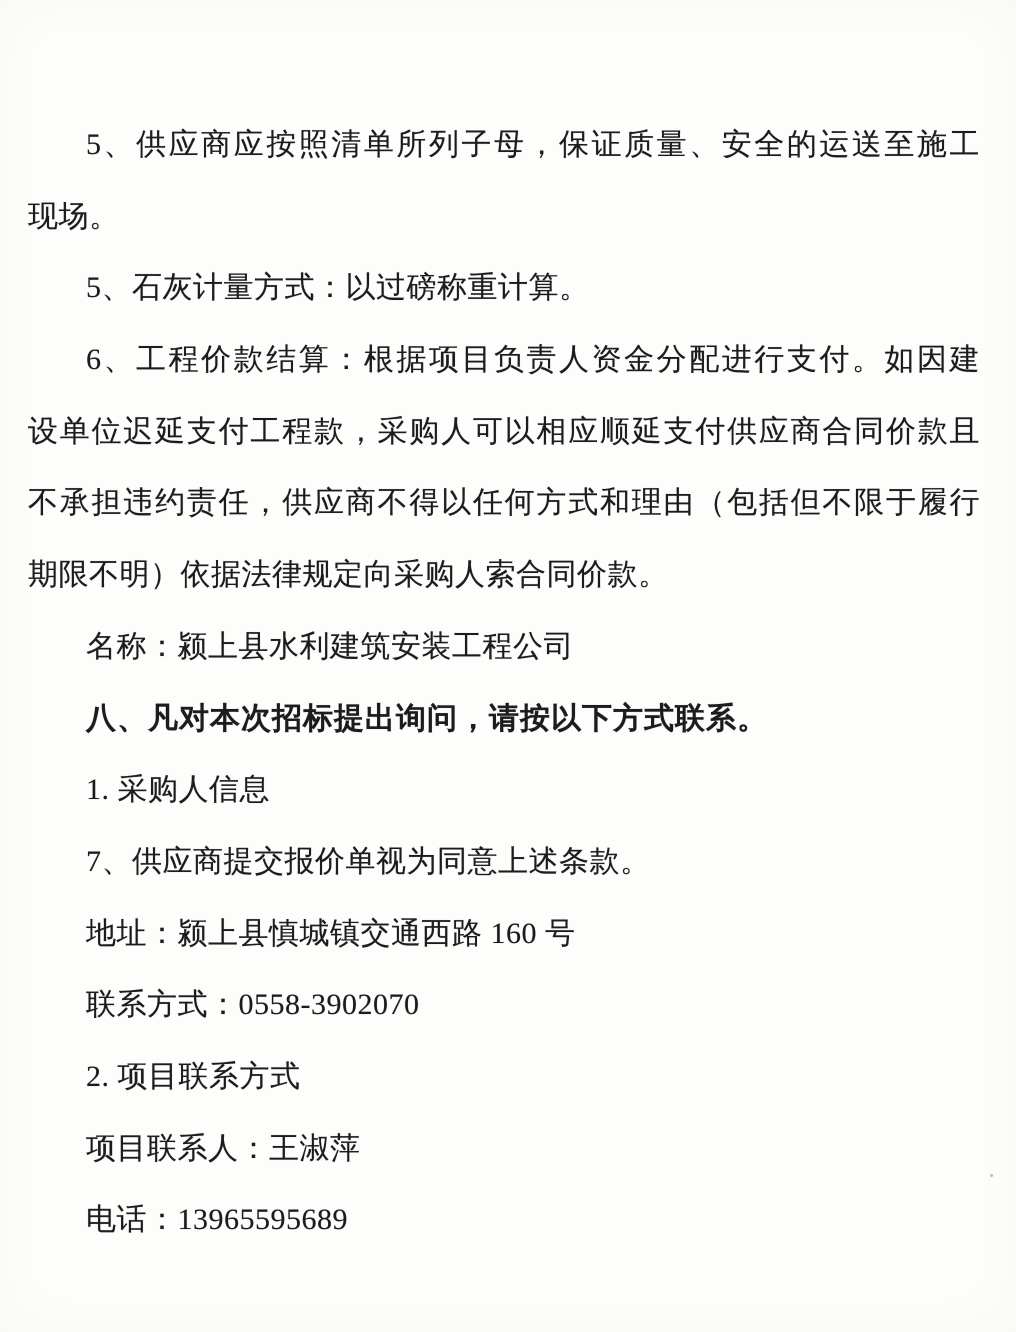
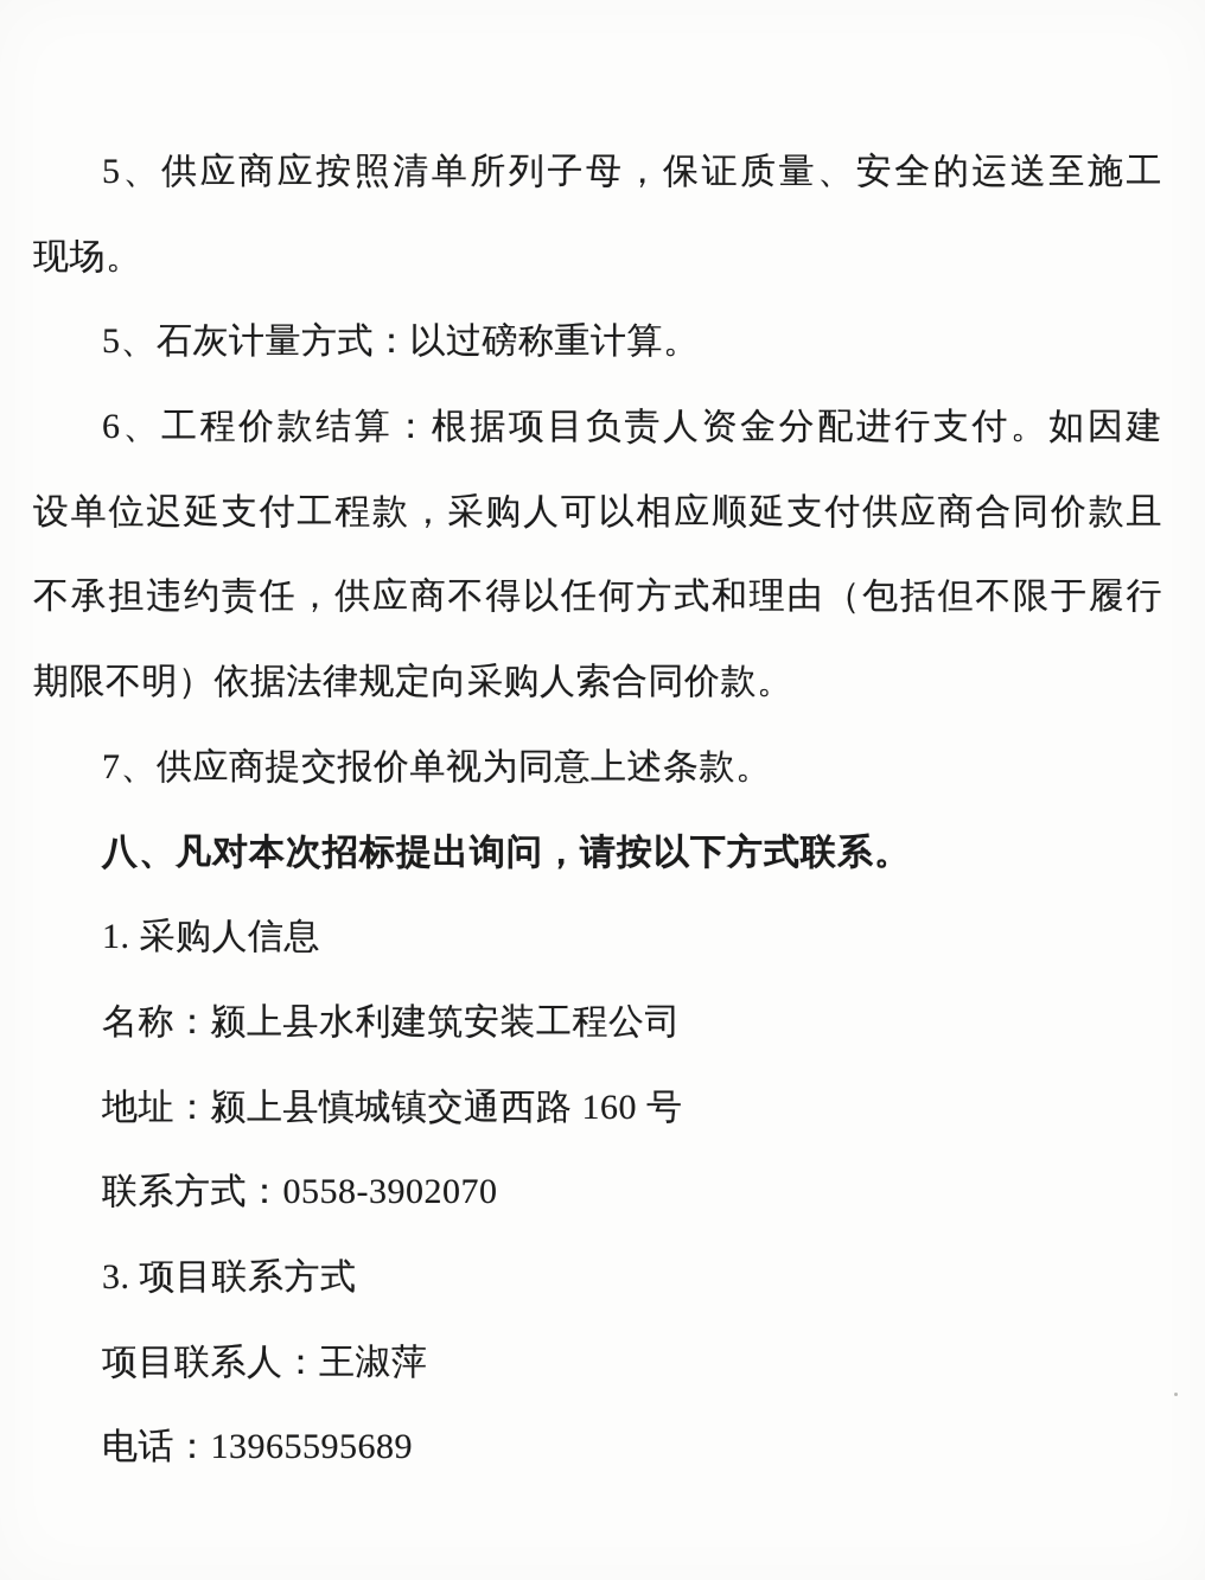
  5、供应商应按照清单所列子母，保证质量、安全的运送至施工
  现场。
  5、石灰计量方式：以过磅称重计算。
  6、工程价款结算：根据项目负责人资金分配进行支付。如因建
  设单位迟延支付工程款，采购人可以相应顺延支付供应商合同价款且
  不承担违约责任，供应商不得以任何方式和理由（包括但不限于履行
  期限不明）依据法律规定向采购人索合同价款。
- 名称：颍上县水利建筑安装工程公司
+ 7、供应商提交报价单视为同意上述条款。
  八、凡对本次招标提出询问，请按以下方式联系。
  1. 采购人信息
- 7、供应商提交报价单视为同意上述条款。
+ 名称：颍上县水利建筑安装工程公司
  地址：颍上县慎城镇交通西路 160 号
  联系方式：0558-3902070
- 2. 项目联系方式
+ 3. 项目联系方式
  项目联系人：王淑萍
  电话：13965595689
